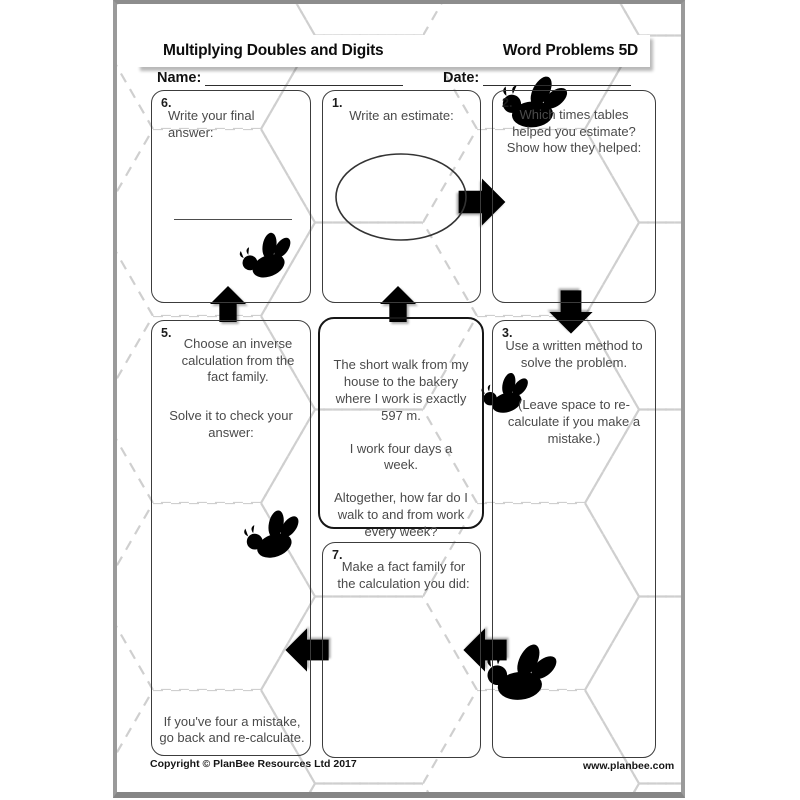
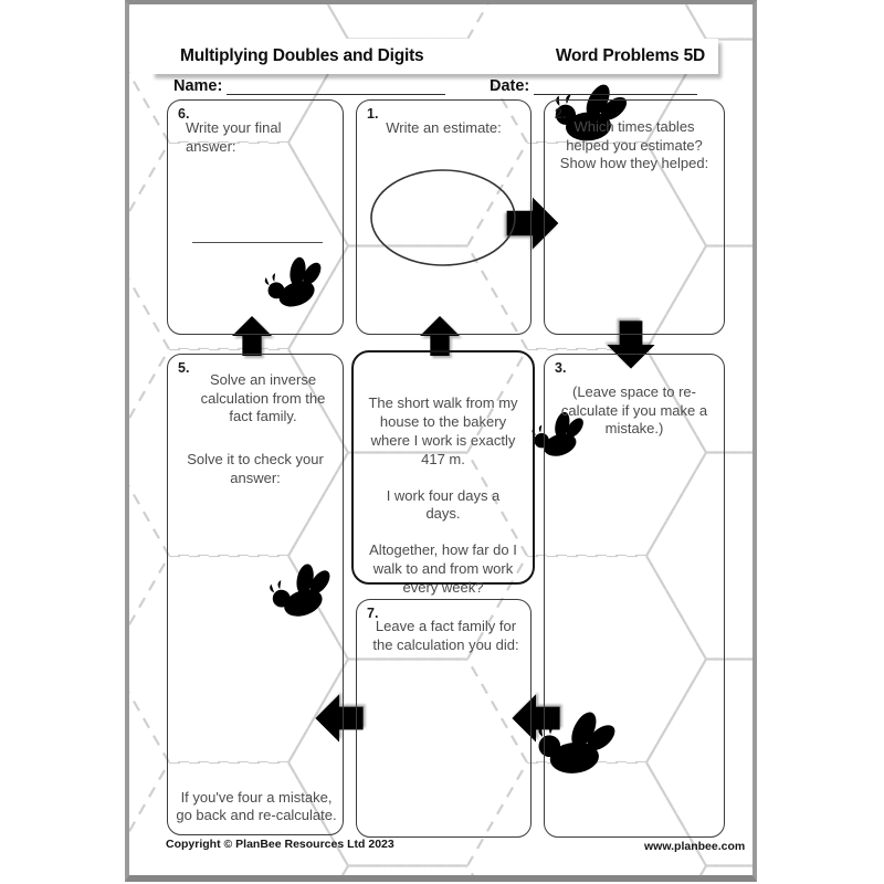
  Multiplying Doubles and Digits
  Word Problems 5D
  Name:
  Date:
  6.
  Write your final answer:
  1.
  Write an estimate:
  2.
  Which times tables helped you estimate? Show how they helped:
  5.
- Choose an inverse calculation from the fact family.
+ Solve an inverse calculation from the fact family.
  Solve it to check your answer:
  If you've four a mistake, go back and re-calculate.
- The short walk from my house to the bakery where I work is exactly 597 m.
+ The short walk from my house to the bakery where I work is exactly 417 m.
- I work four days a week.
+ I work four days a days.
  Altogether, how far do I walk to and from work every week?
  3.
- Use a written method to solve the problem.
  (Leave space to re-calculate if you make a mistake.)
  7.
- Make a fact family for the calculation you did:
+ Leave a fact family for the calculation you did:
- Copyright © PlanBee Resources Ltd 2017
+ Copyright © PlanBee Resources Ltd 2023
  www.planbee.com
